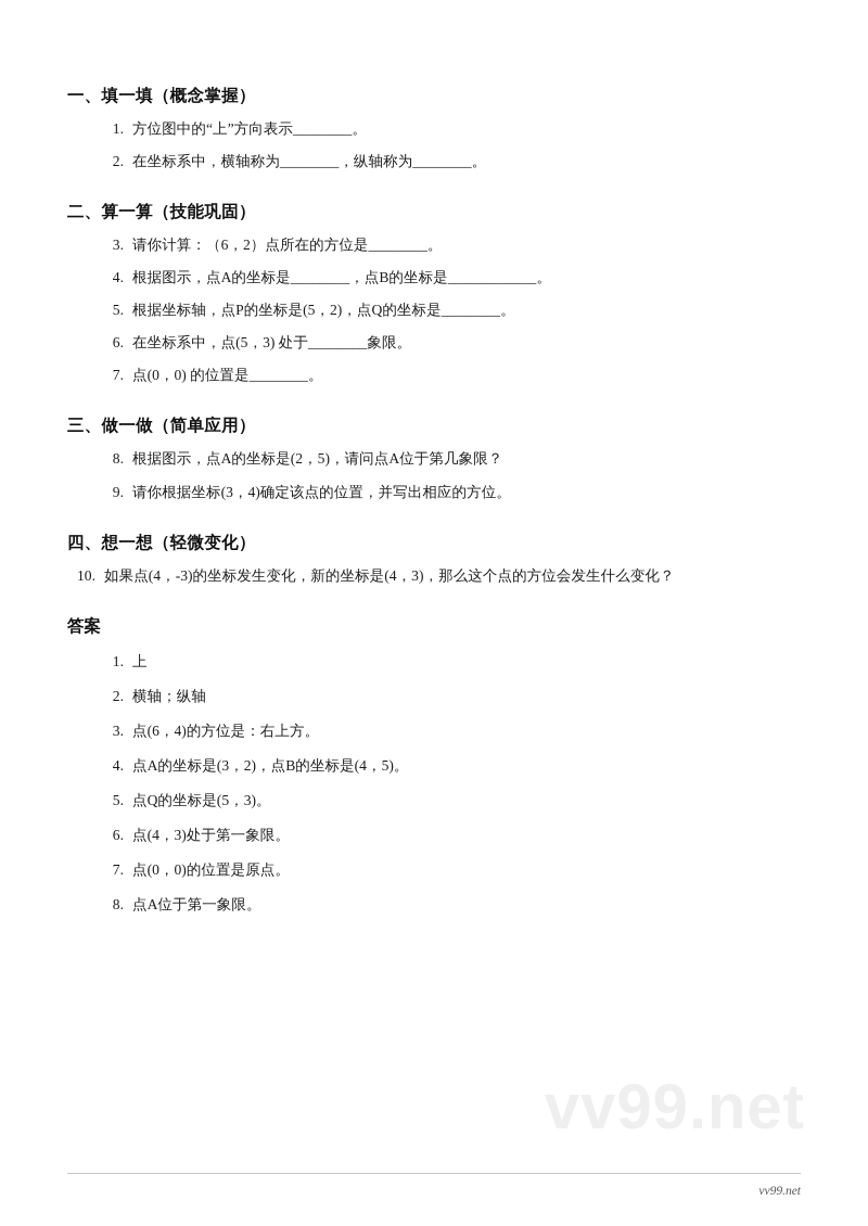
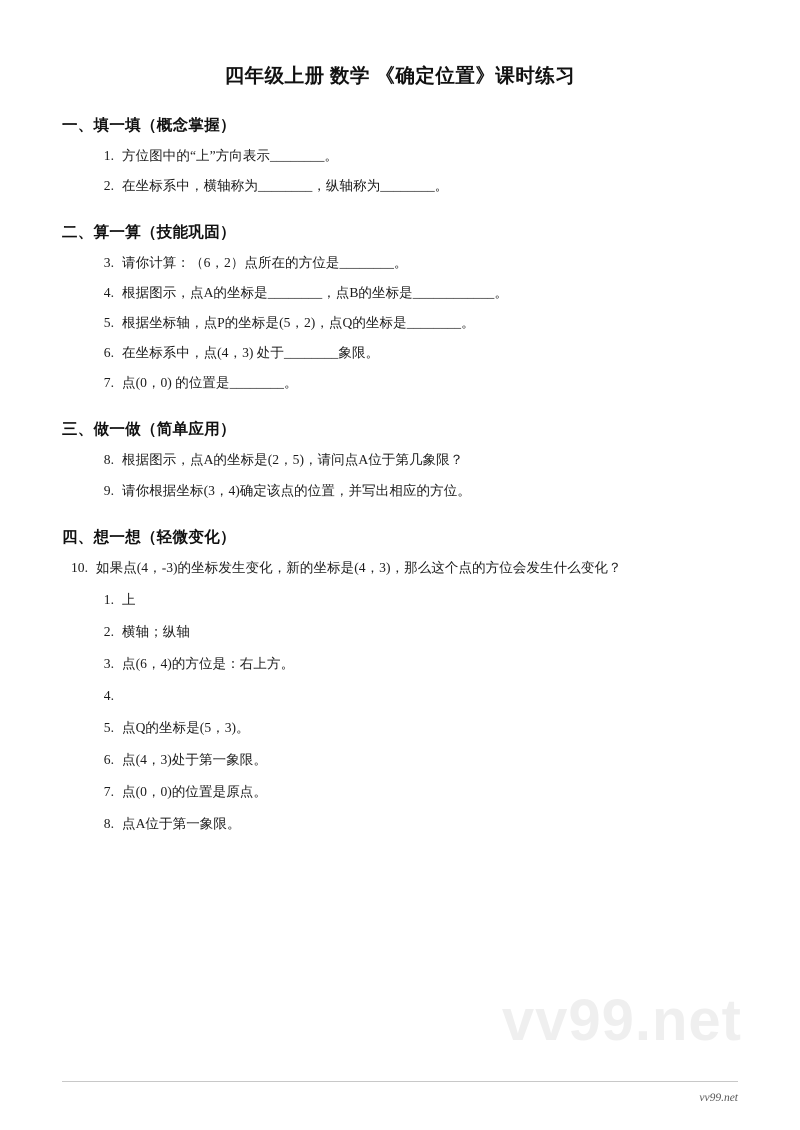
+ 四年级上册 数学 《确定位置》课时练习
  一、填一填（概念掌握）
  1.
  方位图中的“上”方向表示________。
  2.
  在坐标系中，横轴称为________，纵轴称为________。
  二、算一算（技能巩固）
  3.
  请你计算：（6，2）点所在的方位是________。
  4.
  根据图示，点A的坐标是________，点B的坐标是____________。
  5.
  根据坐标轴，点P的坐标是(5，2)，点Q的坐标是________。
  6.
- 在坐标系中，点(5，3) 处于________象限。
+ 在坐标系中，点(4，3) 处于________象限。
  7.
  点(0，0) 的位置是________。
  三、做一做（简单应用）
  8.
  根据图示，点A的坐标是(2，5)，请问点A位于第几象限？
  9.
  请你根据坐标(3，4)确定该点的位置，并写出相应的方位。
  四、想一想（轻微变化）
  10.
  如果点(4，-3)的坐标发生变化，新的坐标是(4，3)，那么这个点的方位会发生什么变化？
- 答案
  1.
  上
  2.
  横轴；纵轴
  3.
  点(6，4)的方位是：右上方。
  4.
- 点A的坐标是(3，2)，点B的坐标是(4，5)。
  5.
  点Q的坐标是(5，3)。
  6.
  点(4，3)处于第一象限。
  7.
  点(0，0)的位置是原点。
  8.
  点A位于第一象限。
  vv99.net
